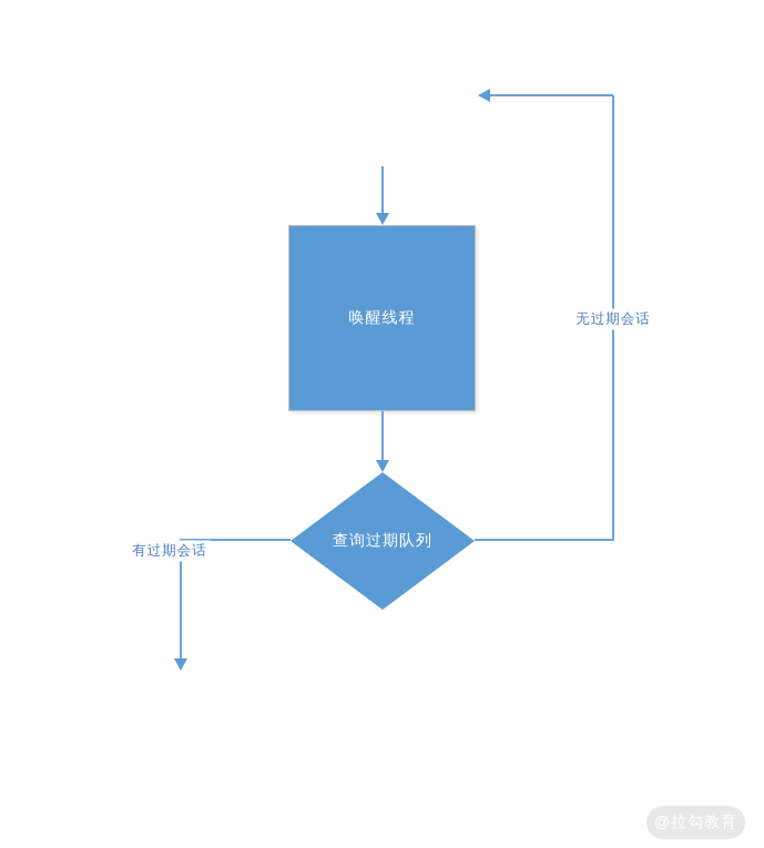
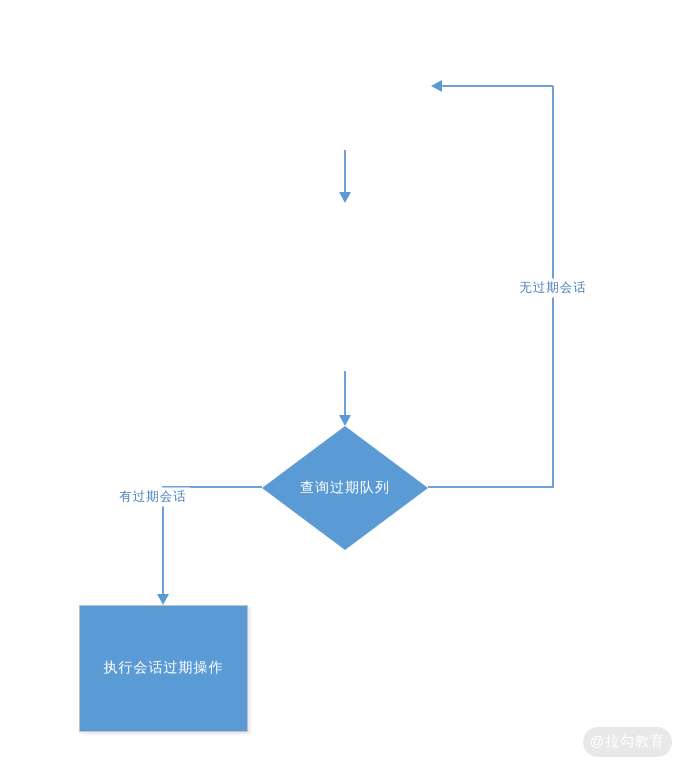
- 唤醒线程
  查询过期队列
  有过期会话
  无过期会话
+ 执行会话过期操作
